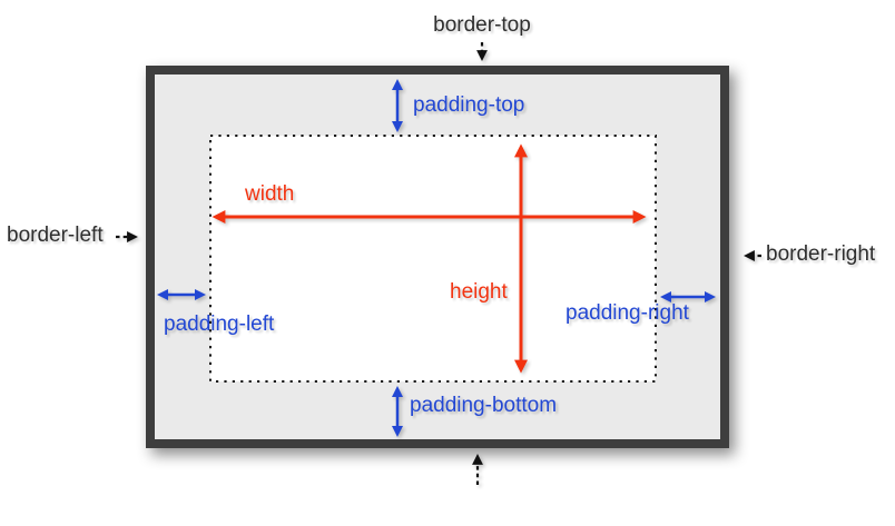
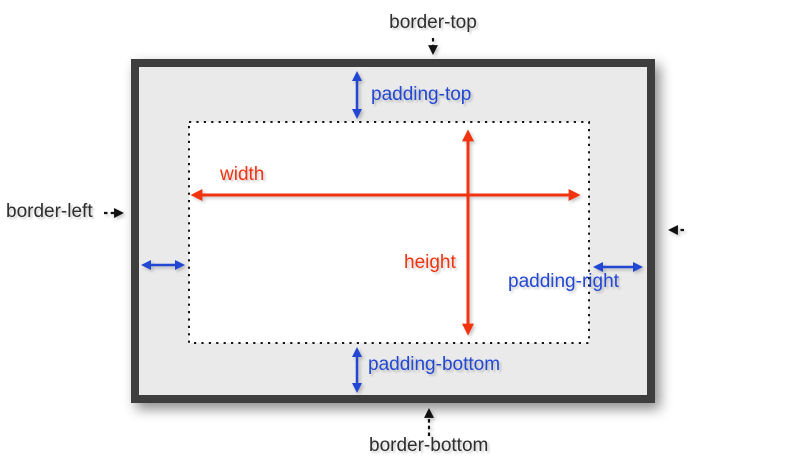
  border-top
+ border-bottom
  border-left
- border-right
  padding-top
  padding-bottom
- padding-left
  padding-right
  width
  height
